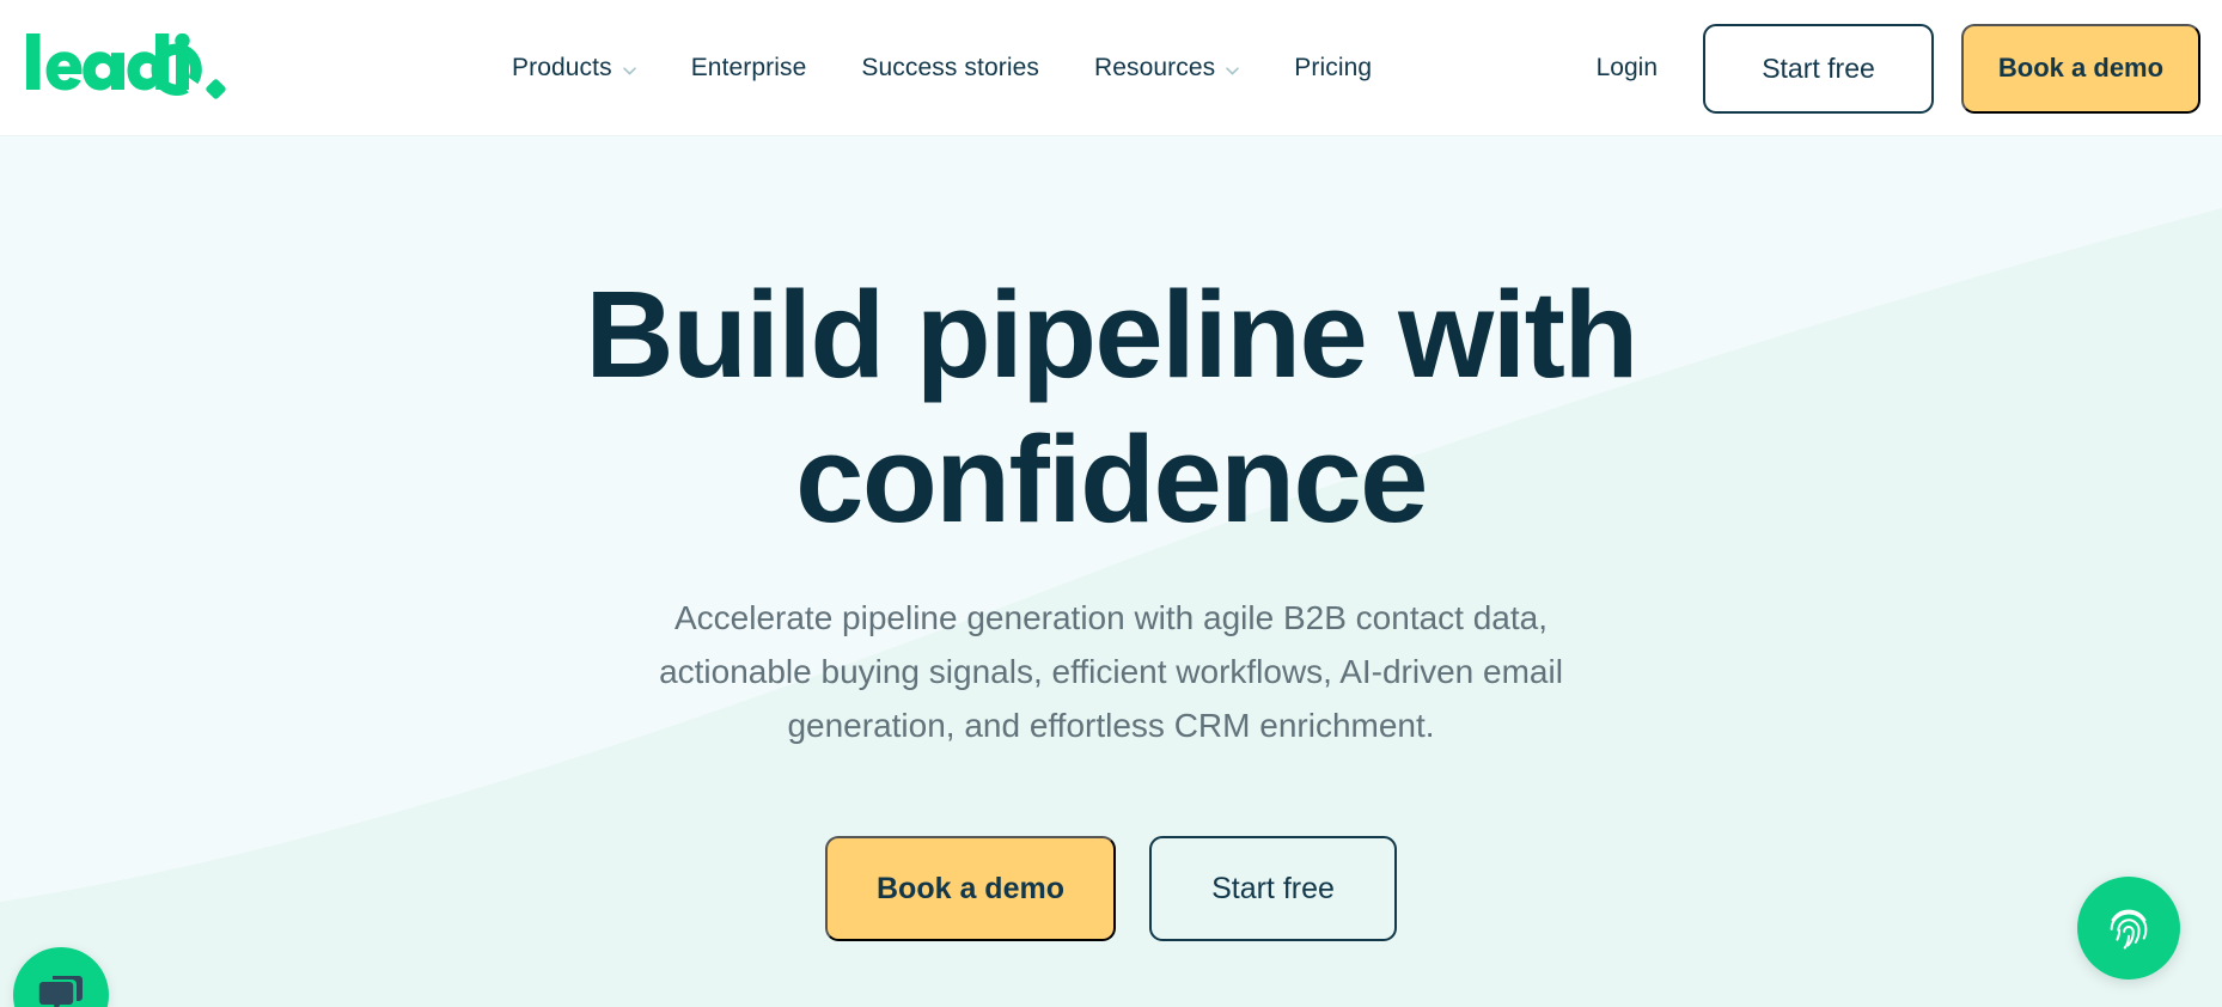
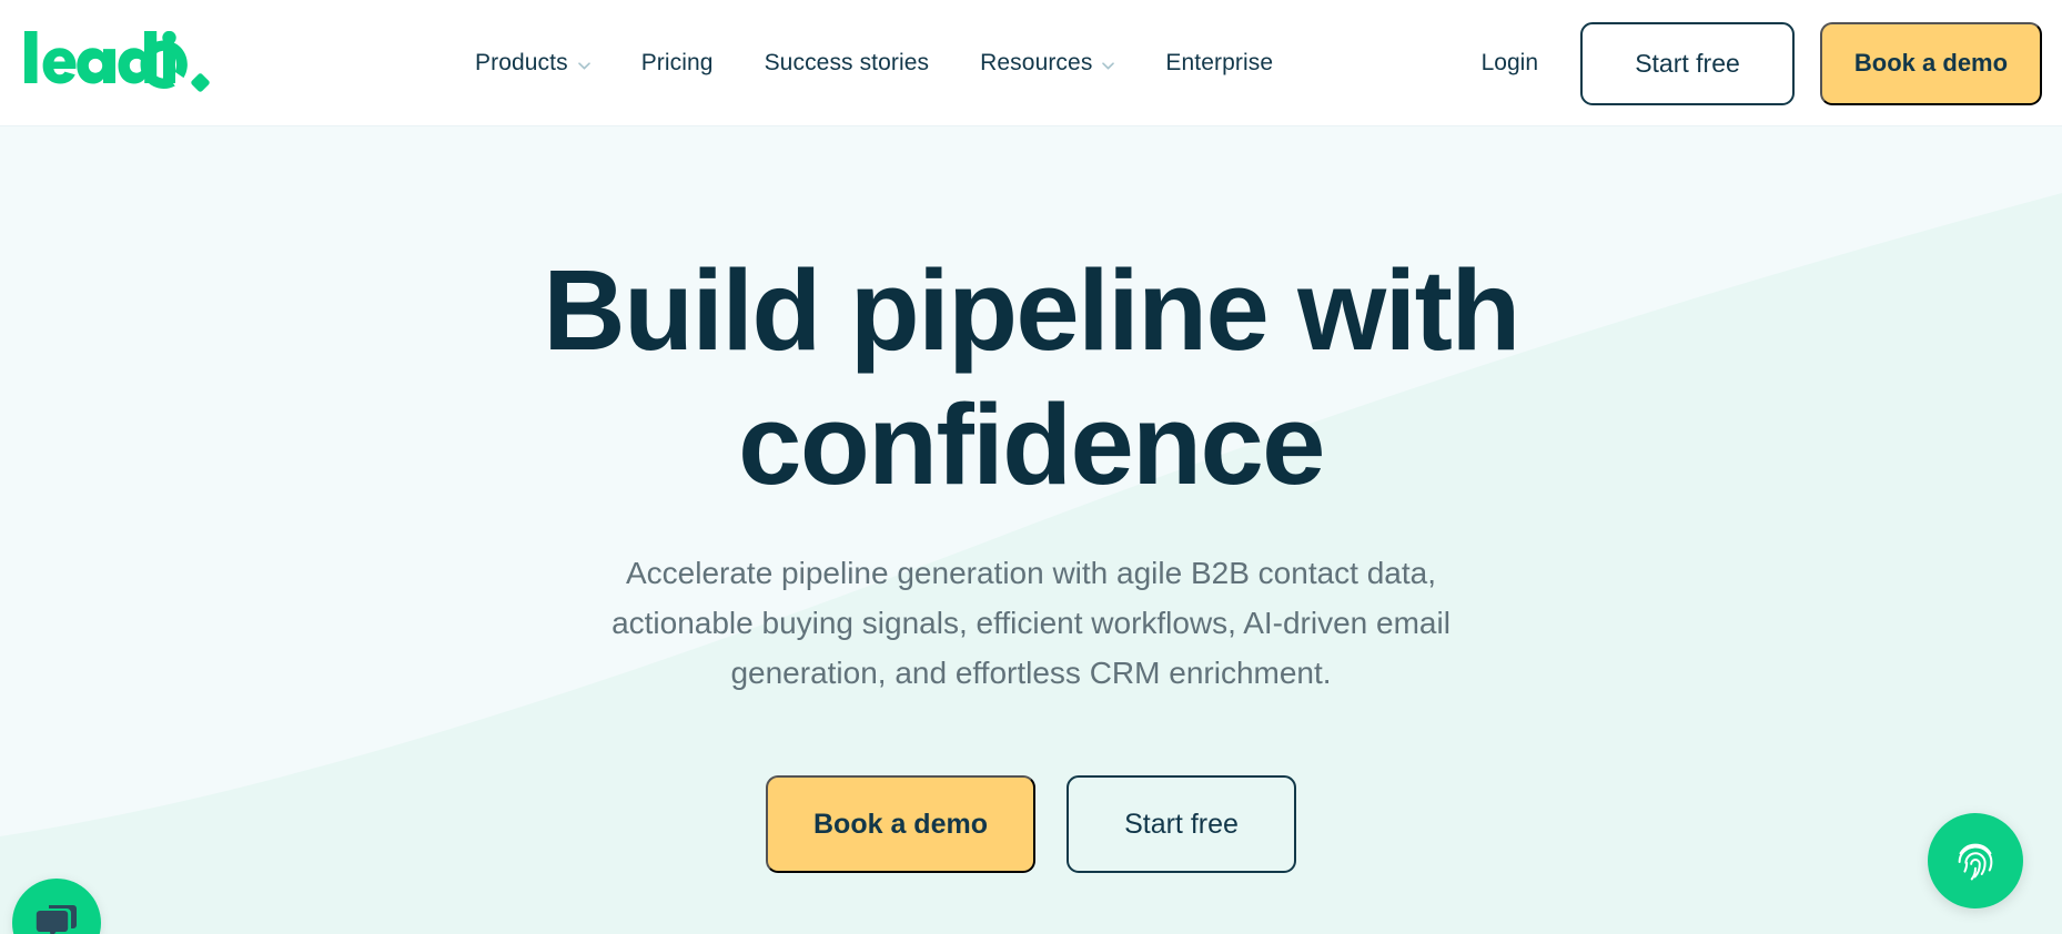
  Products
- Enterprise
+ Pricing
  Success stories
  Resources
- Pricing
+ Enterprise
  Login
  Start free
  Book a demo
  Build pipeline with
  confidence
  Accelerate pipeline generation with agile B2B contact data, actionable buying signals, efficient workflows, AI-driven email generation, and effortless CRM enrichment.
  Book a demo
  Start free
